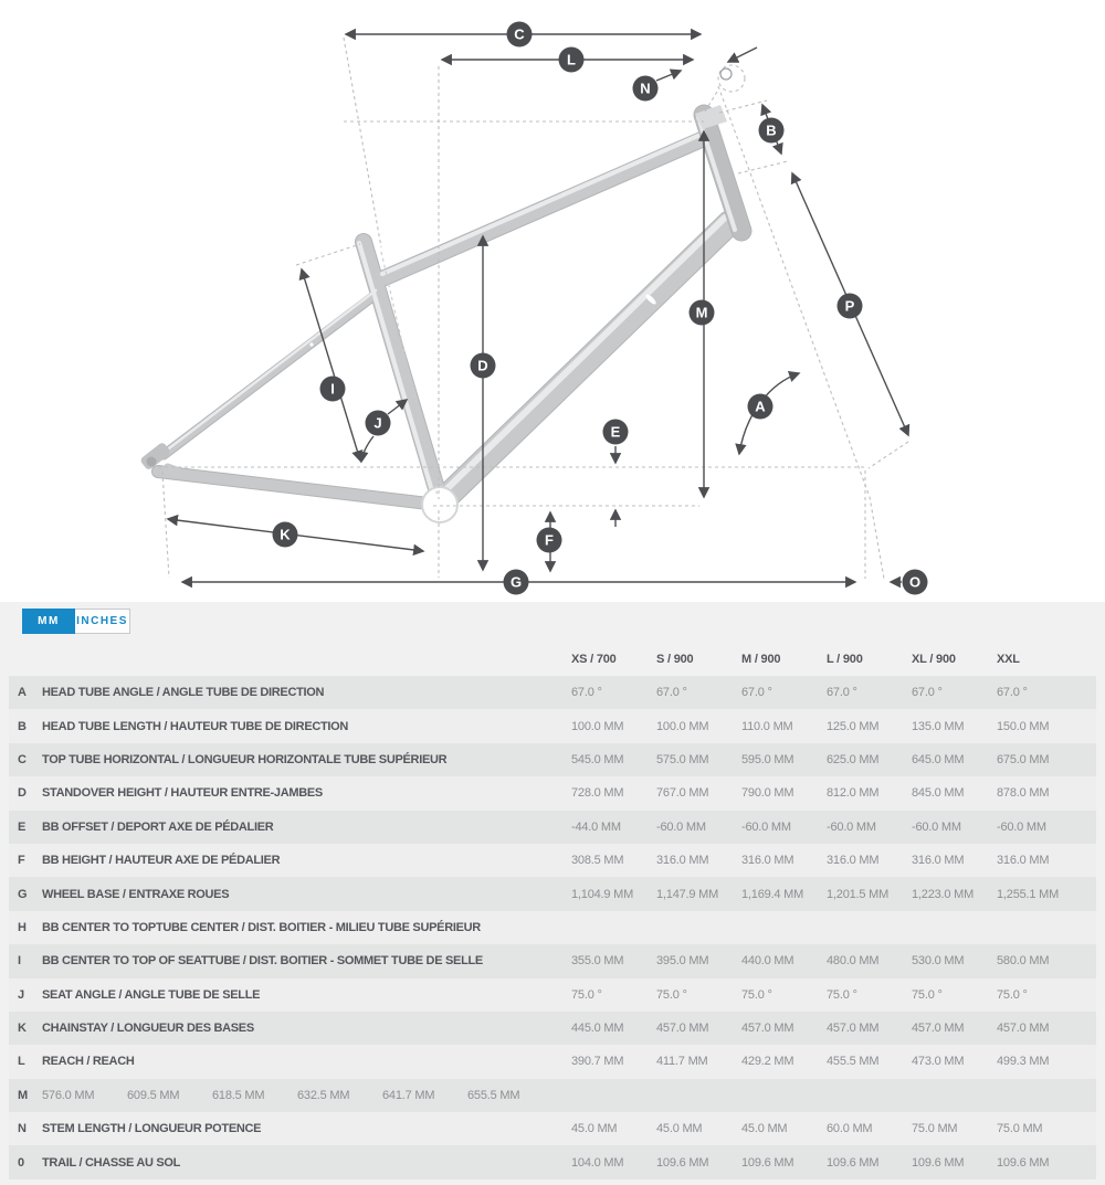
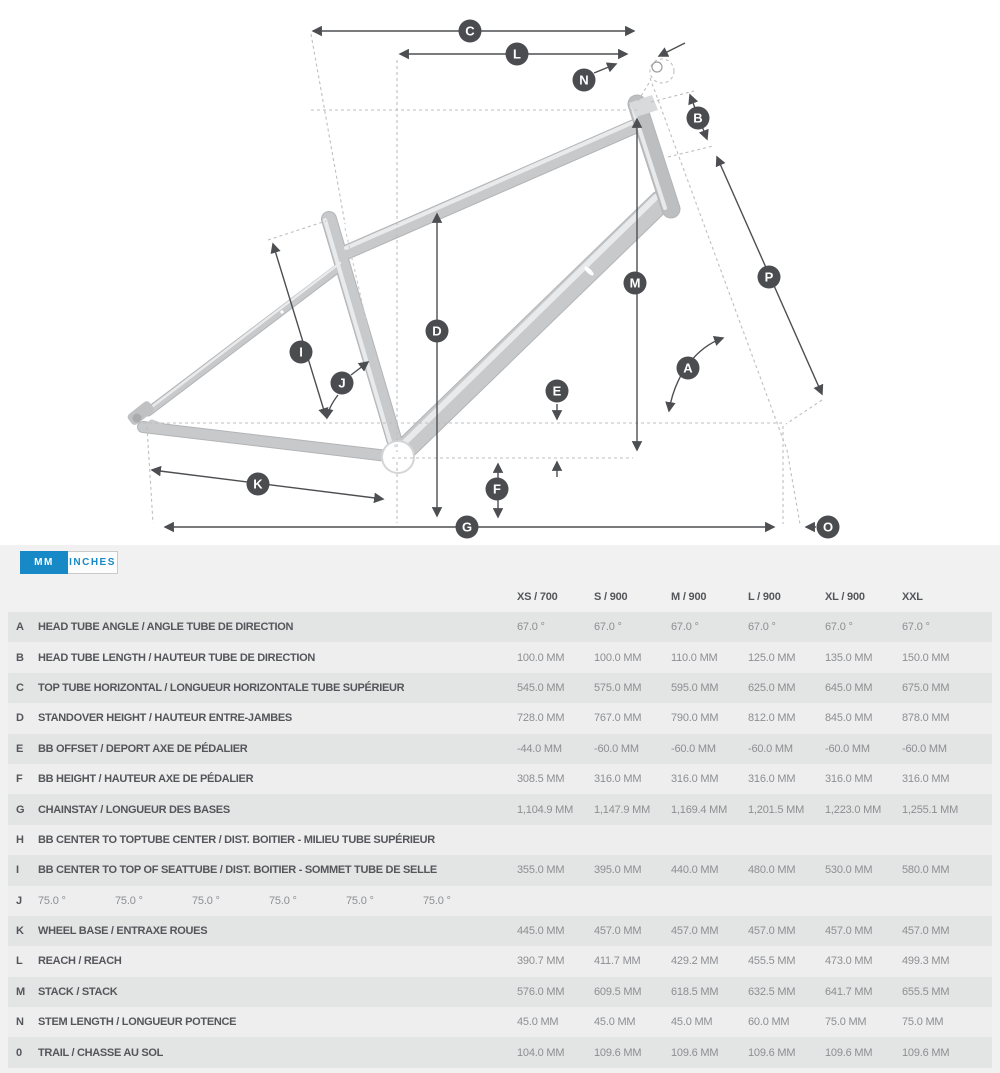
  C
  L
  N
  B
  P
  M
  D
  I
  J
  E
  A
  K
  F
  G
  O
  MM
  INCHES
  XS / 700
  S / 900
  M / 900
  L / 900
  XL / 900
  XXL
  A
  HEAD TUBE ANGLE / ANGLE TUBE DE DIRECTION
  67.0 °
  67.0 °
  67.0 °
  67.0 °
  67.0 °
  67.0 °
  B
  HEAD TUBE LENGTH / HAUTEUR TUBE DE DIRECTION
  100.0 MM
  100.0 MM
  110.0 MM
  125.0 MM
  135.0 MM
  150.0 MM
  C
  TOP TUBE HORIZONTAL / LONGUEUR HORIZONTALE TUBE SUPÉRIEUR
  545.0 MM
  575.0 MM
  595.0 MM
  625.0 MM
  645.0 MM
  675.0 MM
  D
  STANDOVER HEIGHT / HAUTEUR ENTRE-JAMBES
  728.0 MM
  767.0 MM
  790.0 MM
  812.0 MM
  845.0 MM
  878.0 MM
  E
  BB OFFSET / DEPORT AXE DE PÉDALIER
  -44.0 MM
  -60.0 MM
  -60.0 MM
  -60.0 MM
  -60.0 MM
  -60.0 MM
  F
  BB HEIGHT / HAUTEUR AXE DE PÉDALIER
  308.5 MM
  316.0 MM
  316.0 MM
  316.0 MM
  316.0 MM
  316.0 MM
  G
- WHEEL BASE / ENTRAXE ROUES
+ CHAINSTAY / LONGUEUR DES BASES
  1,104.9 MM
  1,147.9 MM
  1,169.4 MM
  1,201.5 MM
  1,223.0 MM
  1,255.1 MM
  H
  BB CENTER TO TOPTUBE CENTER / DIST. BOITIER - MILIEU TUBE SUPÉRIEUR
  I
  BB CENTER TO TOP OF SEATTUBE / DIST. BOITIER - SOMMET TUBE DE SELLE
  355.0 MM
  395.0 MM
  440.0 MM
  480.0 MM
  530.0 MM
  580.0 MM
  J
- SEAT ANGLE / ANGLE TUBE DE SELLE
  75.0 °
  75.0 °
  75.0 °
  75.0 °
  75.0 °
  75.0 °
  K
- CHAINSTAY / LONGUEUR DES BASES
+ WHEEL BASE / ENTRAXE ROUES
  445.0 MM
  457.0 MM
  457.0 MM
  457.0 MM
  457.0 MM
  457.0 MM
  L
  REACH / REACH
  390.7 MM
  411.7 MM
  429.2 MM
  455.5 MM
  473.0 MM
  499.3 MM
  M
+ STACK / STACK
  576.0 MM
  609.5 MM
  618.5 MM
  632.5 MM
  641.7 MM
  655.5 MM
  N
  STEM LENGTH / LONGUEUR POTENCE
  45.0 MM
  45.0 MM
  45.0 MM
  60.0 MM
  75.0 MM
  75.0 MM
  0
  TRAIL / CHASSE AU SOL
  104.0 MM
  109.6 MM
  109.6 MM
  109.6 MM
  109.6 MM
  109.6 MM
